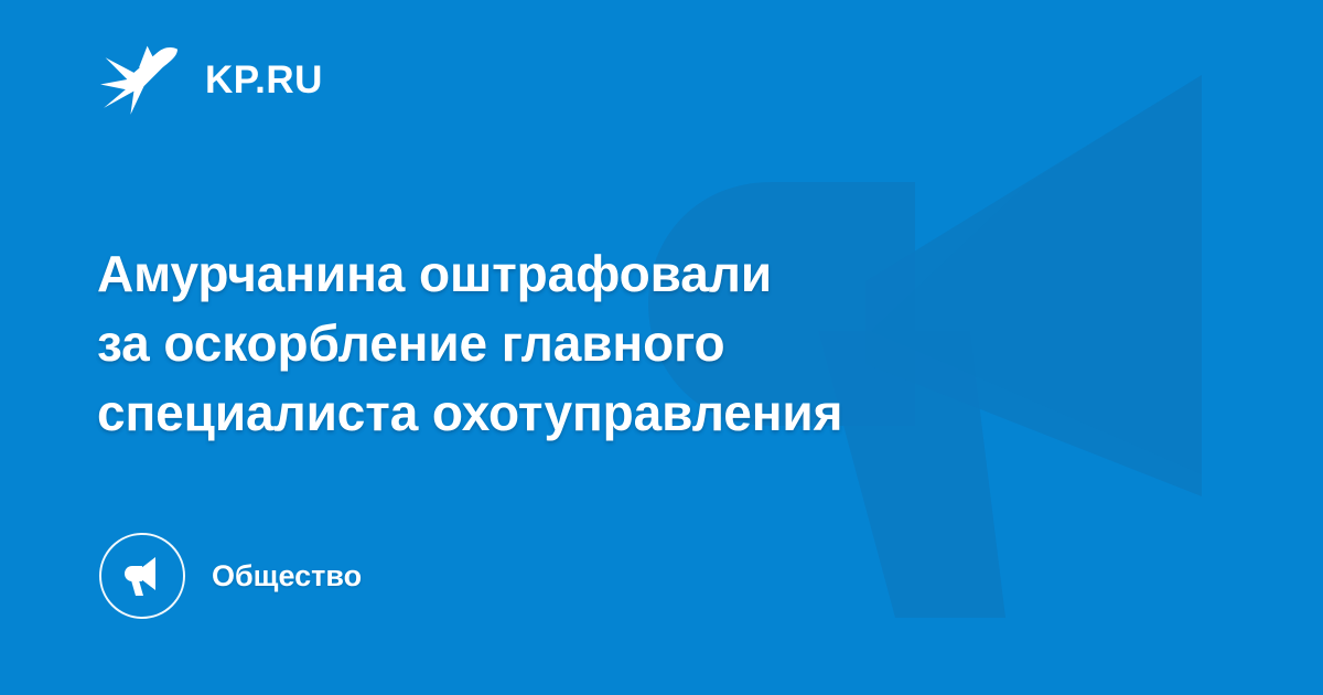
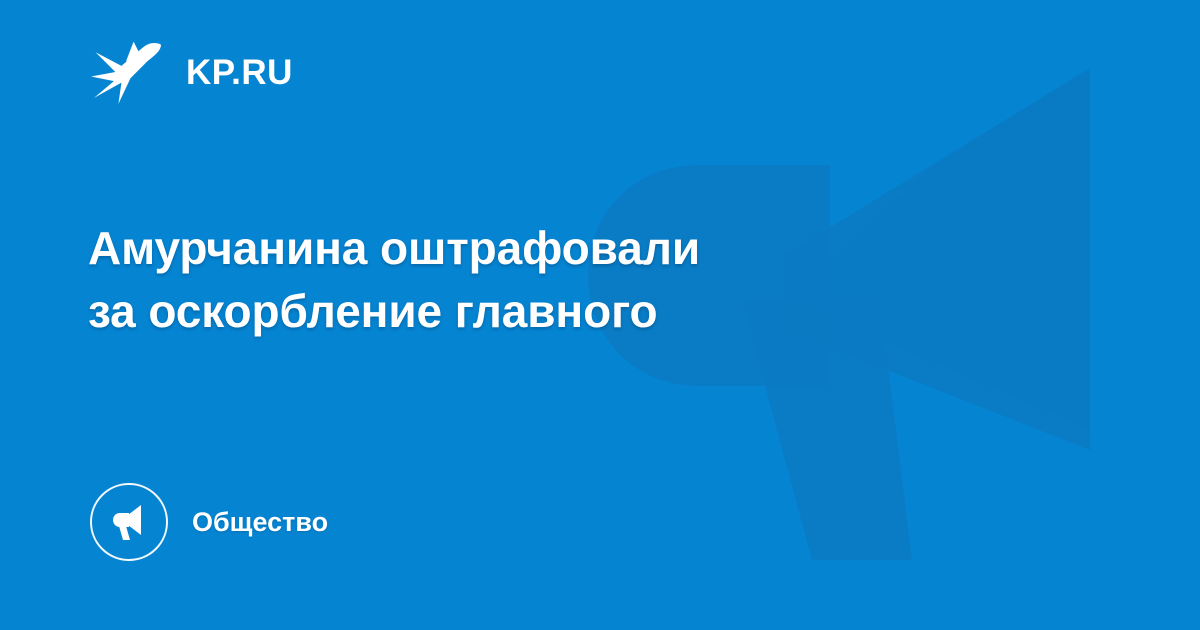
  KP.RU
  Амурчанина оштрафовали
  за оскорбление главного
- специалиста охотуправления
  Общество
